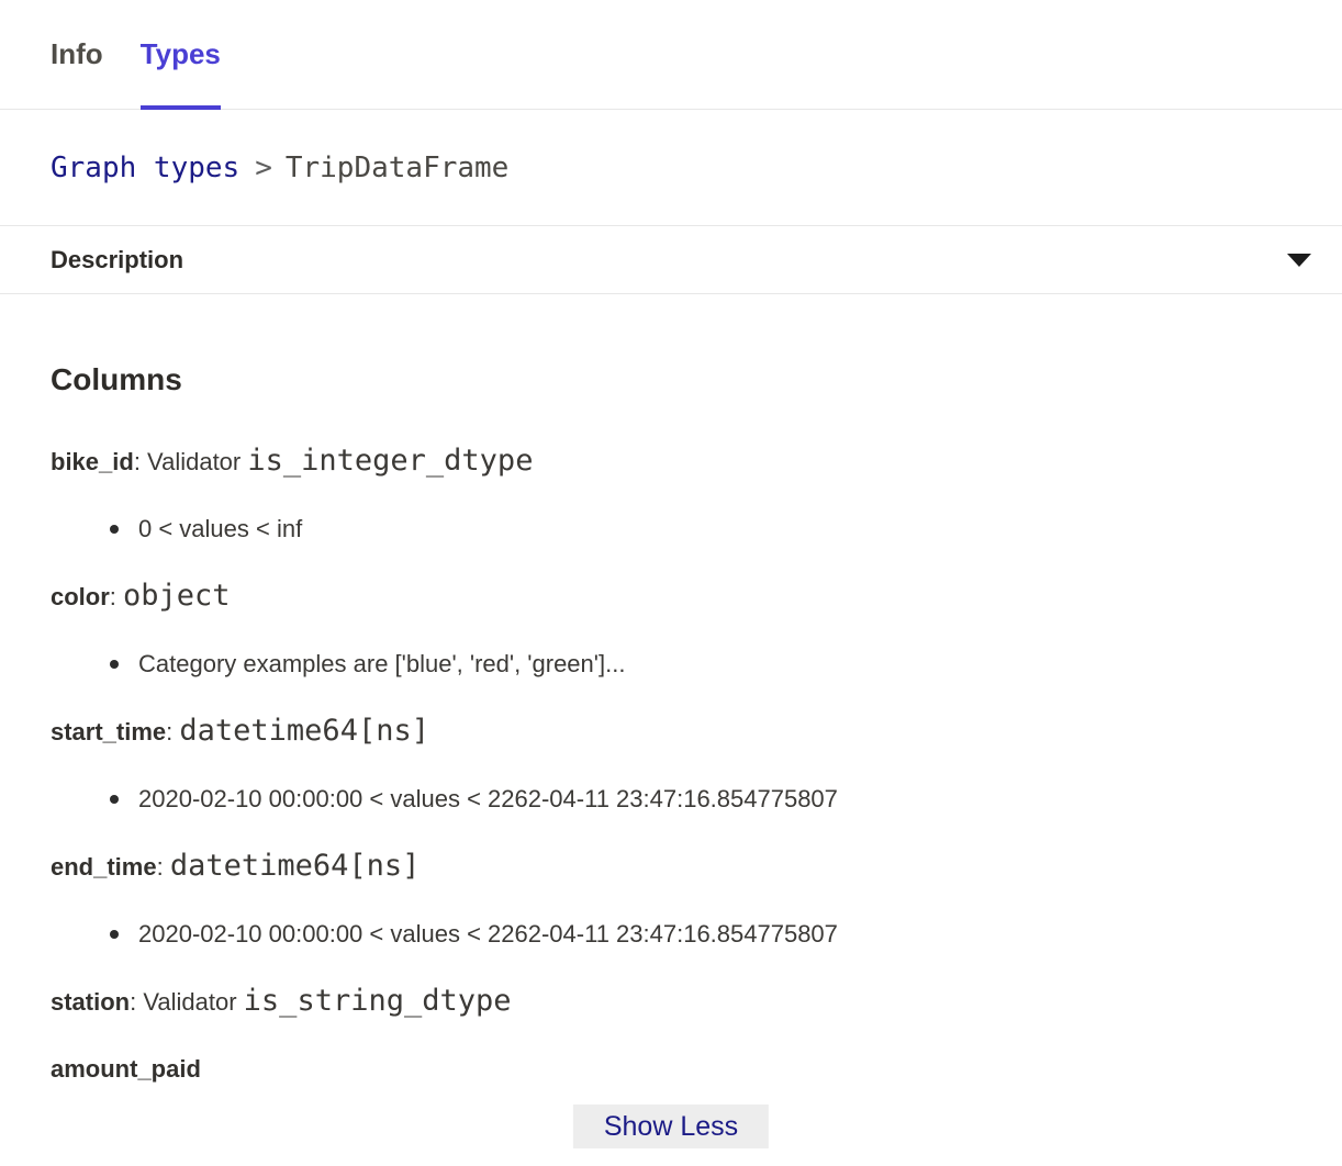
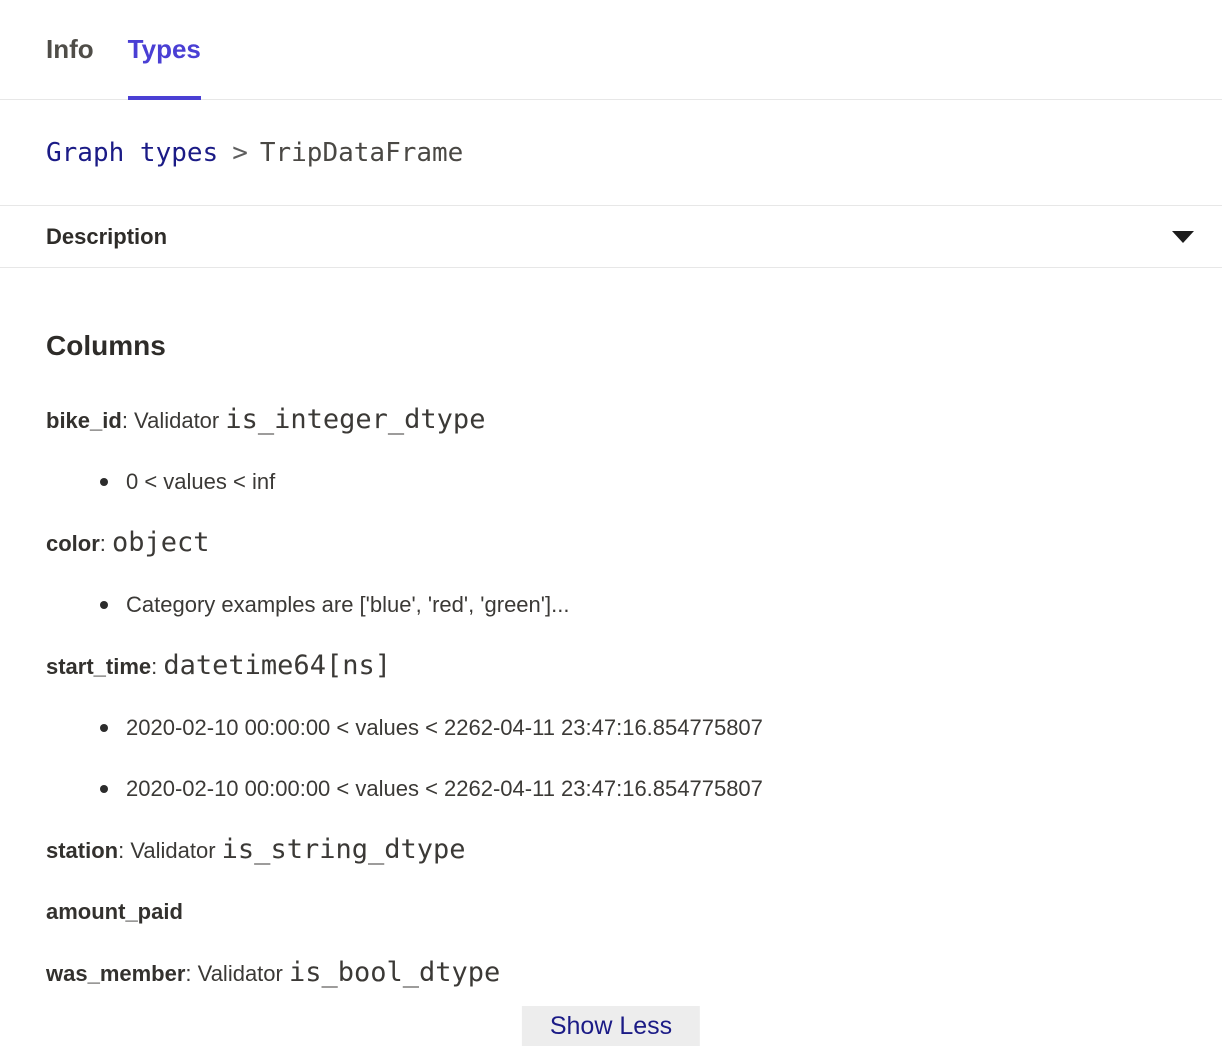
  Info
  Types
  Graph types
  >
  TripDataFrame
  Description
  Columns
  bike_id: Validator is_integer_dtype
  0 < values < inf
  color: object
  Category examples are ['blue', 'red', 'green']...
  start_time: datetime64[ns]
  2020-02-10 00:00:00 < values < 2262-04-11 23:47:16.854775807
- end_time: datetime64[ns]
  2020-02-10 00:00:00 < values < 2262-04-11 23:47:16.854775807
  station: Validator is_string_dtype
  amount_paid
+ was_member: Validator is_bool_dtype
  Show Less
